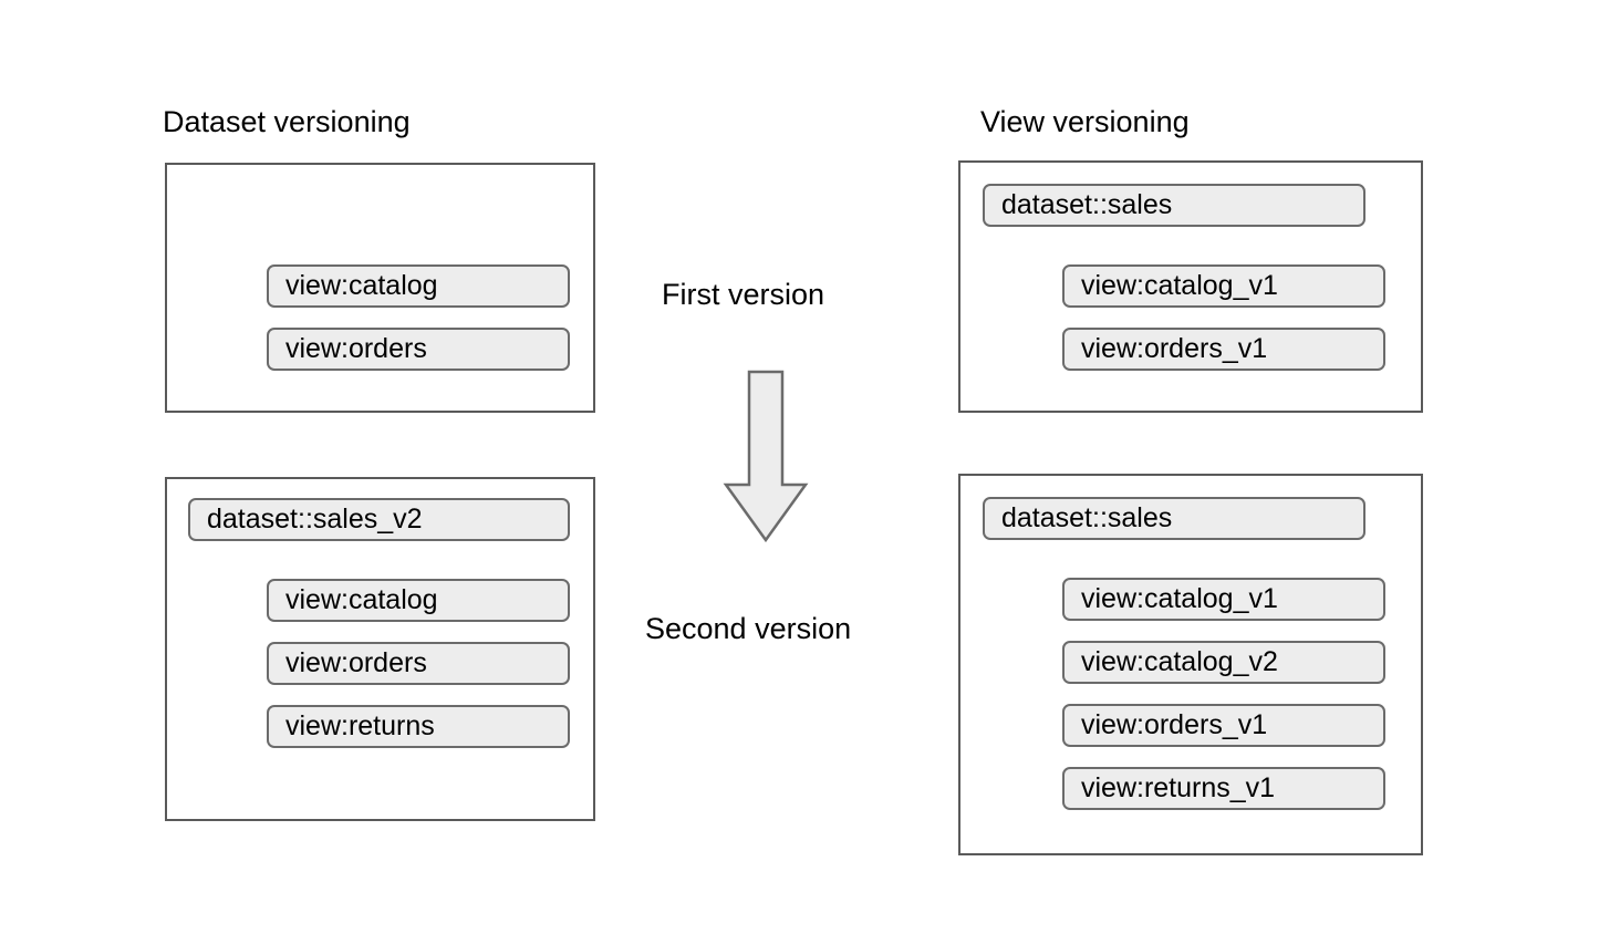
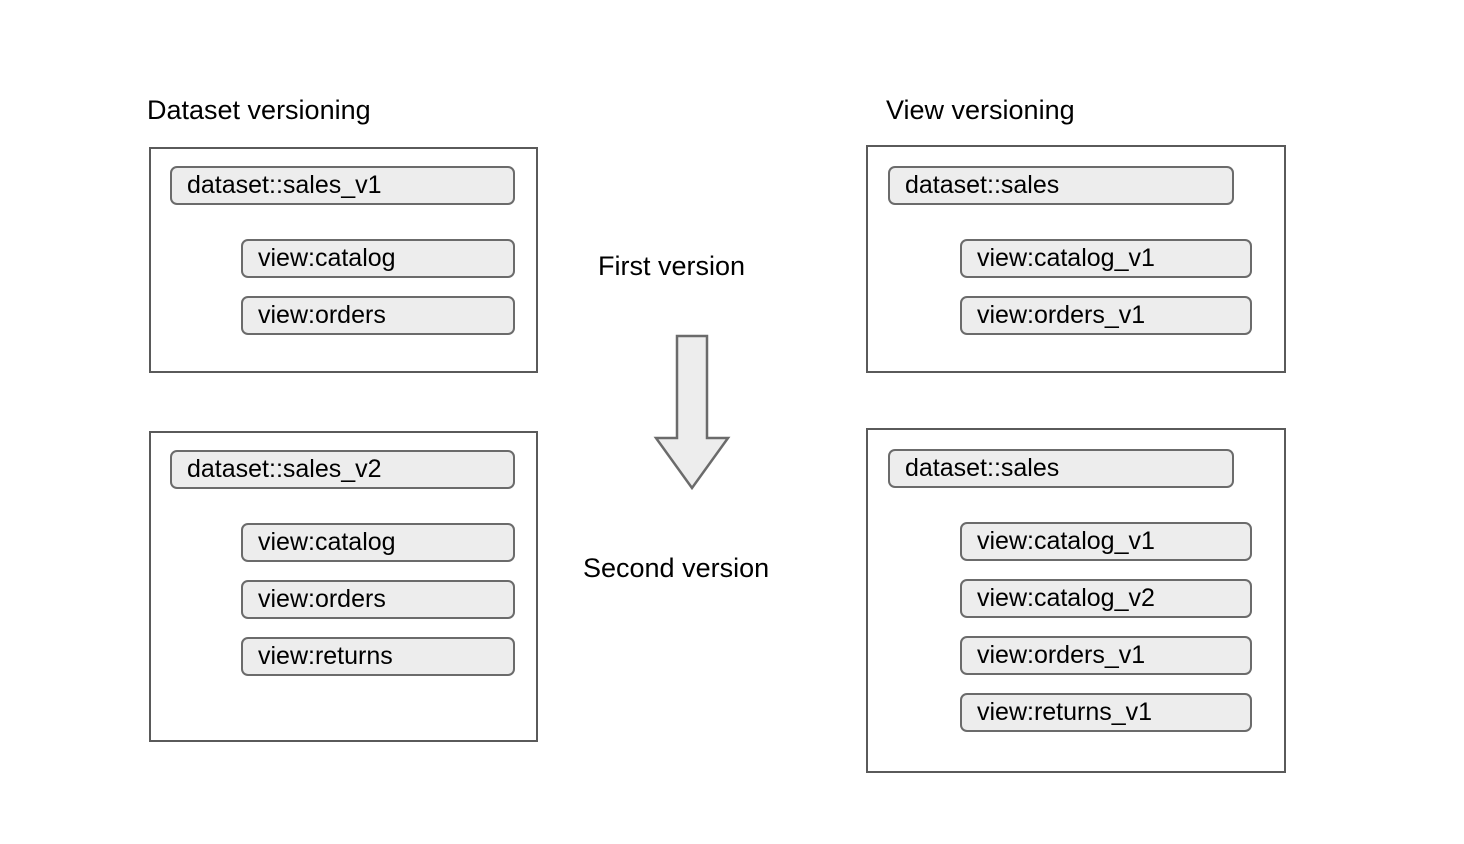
  Dataset versioning
+ dataset::sales_v1
  view:catalog
  view:orders
  dataset::sales_v2
  view:catalog
  view:orders
  view:returns
  First version
  Second version
  View versioning
  dataset::sales
  view:catalog_v1
  view:orders_v1
  dataset::sales
  view:catalog_v1
  view:catalog_v2
  view:orders_v1
  view:returns_v1
